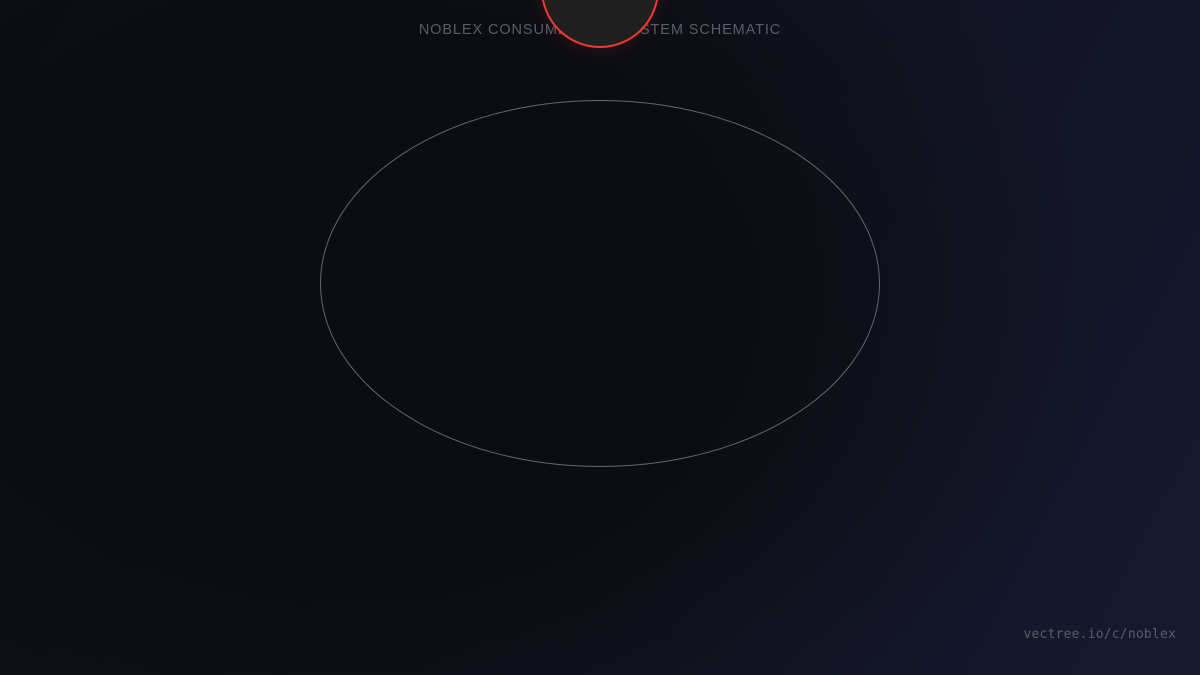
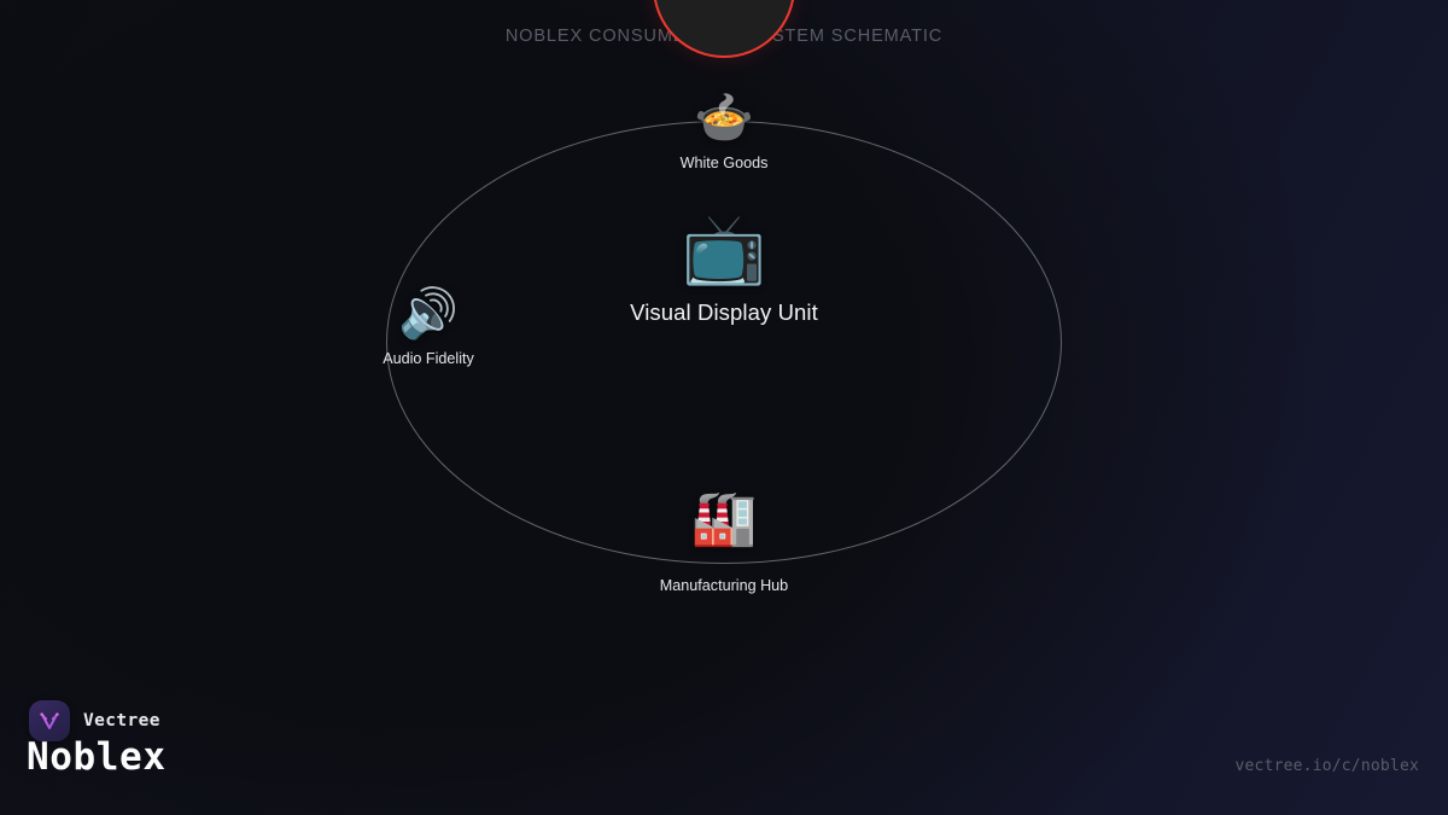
  NOBLEX CONSUMSTEM SCHEMATIC
+ 📺
+ Visual Display Unit
+ 🍲
+ White Goods
+ 🔊
+ Audio Fidelity
+ 🏭
+ Manufacturing Hub
+ Vectree
+ Noblex
  vectree.io/c/noblex
